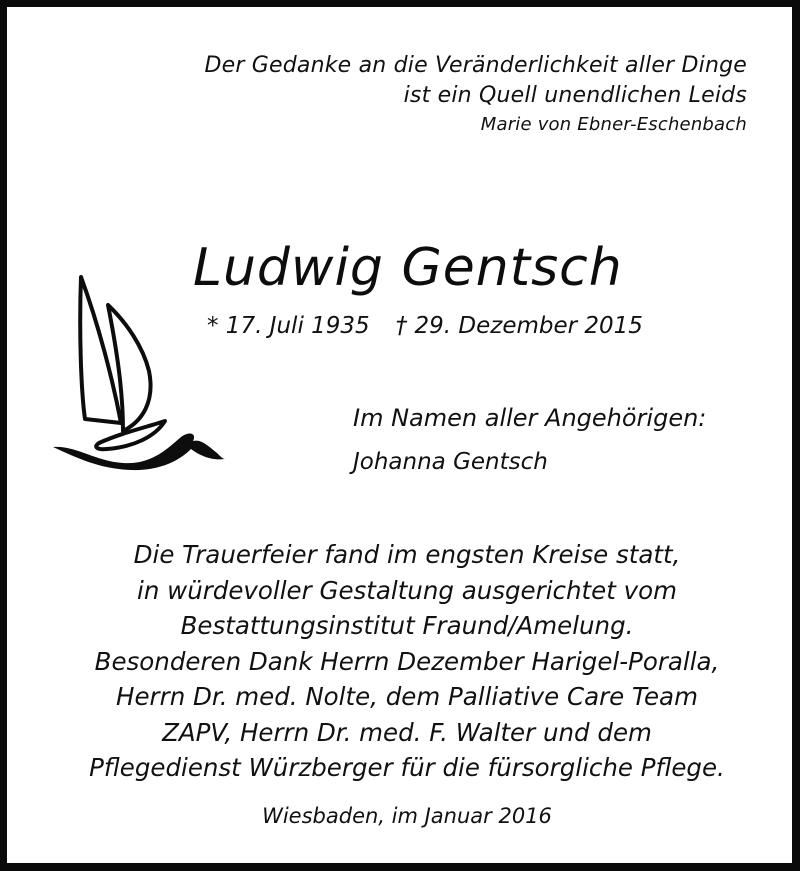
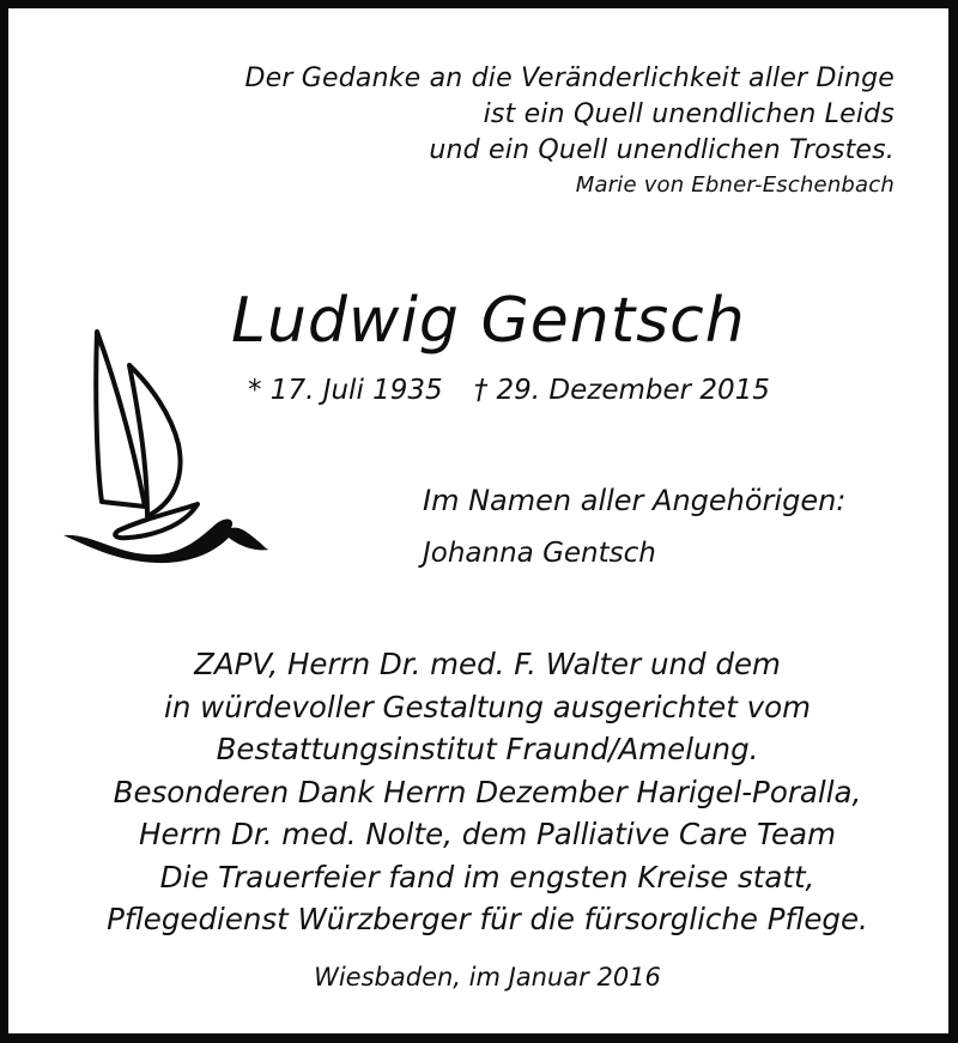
  Der Gedanke an die Veränderlichkeit aller Dinge
  ist ein Quell unendlichen Leids
+ und ein Quell unendlichen Trostes.
  Marie von Ebner-Eschenbach
  Ludwig Gentsch
  * 17. Juli 1935 † 29. Dezember 2015
  Im Namen aller Angehörigen:
  Johanna Gentsch
- Die Trauerfeier fand im engsten Kreise statt,
+ ZAPV, Herrn Dr. med. F. Walter und dem
  in würdevoller Gestaltung ausgerichtet vom
  Bestattungsinstitut Fraund/Amelung.
  Besonderen Dank Herrn Dezember Harigel-Poralla,
  Herrn Dr. med. Nolte, dem Palliative Care Team
- ZAPV, Herrn Dr. med. F. Walter und dem
+ Die Trauerfeier fand im engsten Kreise statt,
  Pflegedienst Würzberger für die fürsorgliche Pflege.
  Wiesbaden, im Januar 2016
